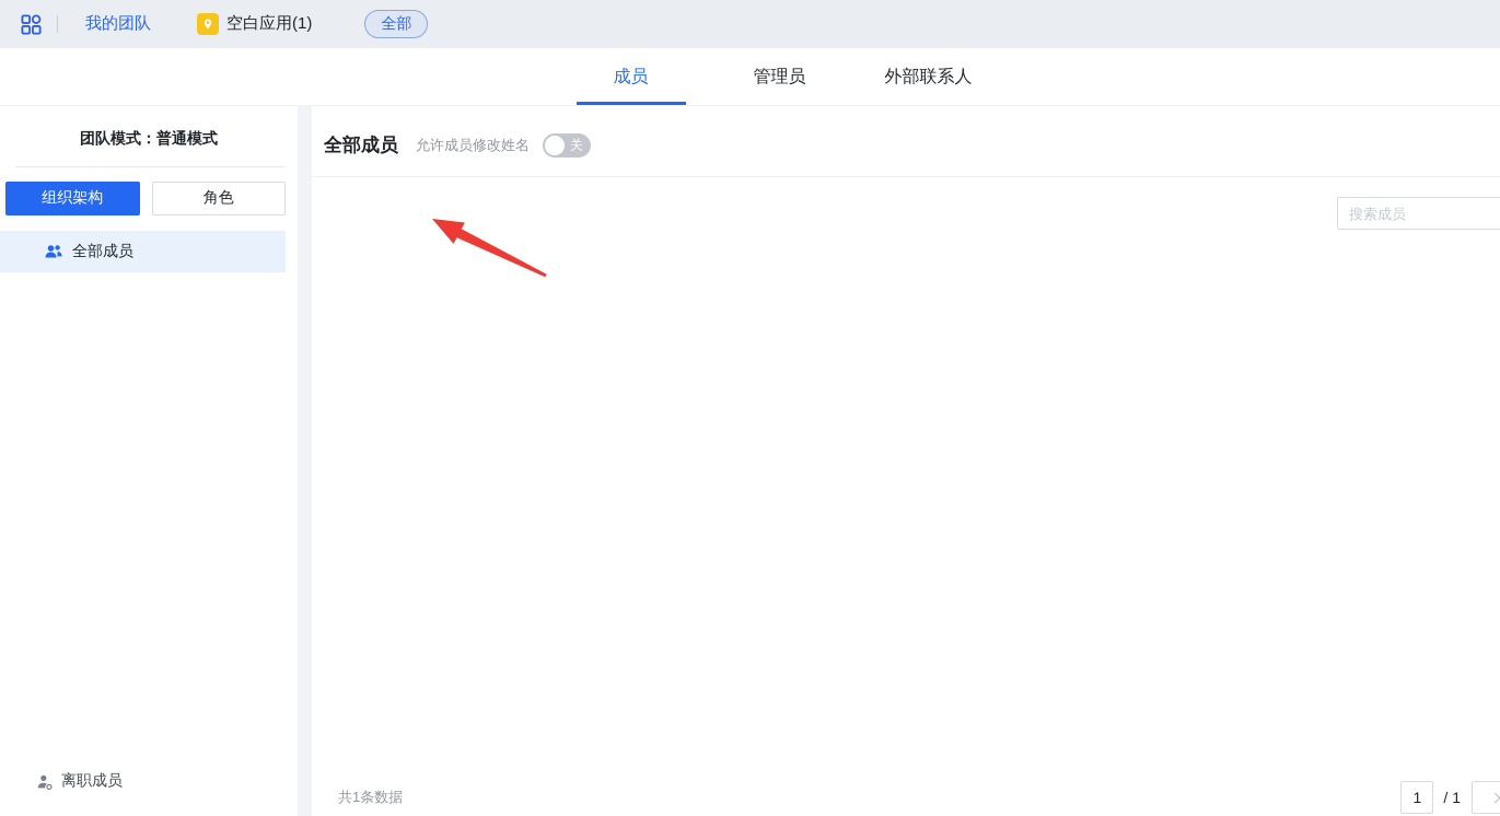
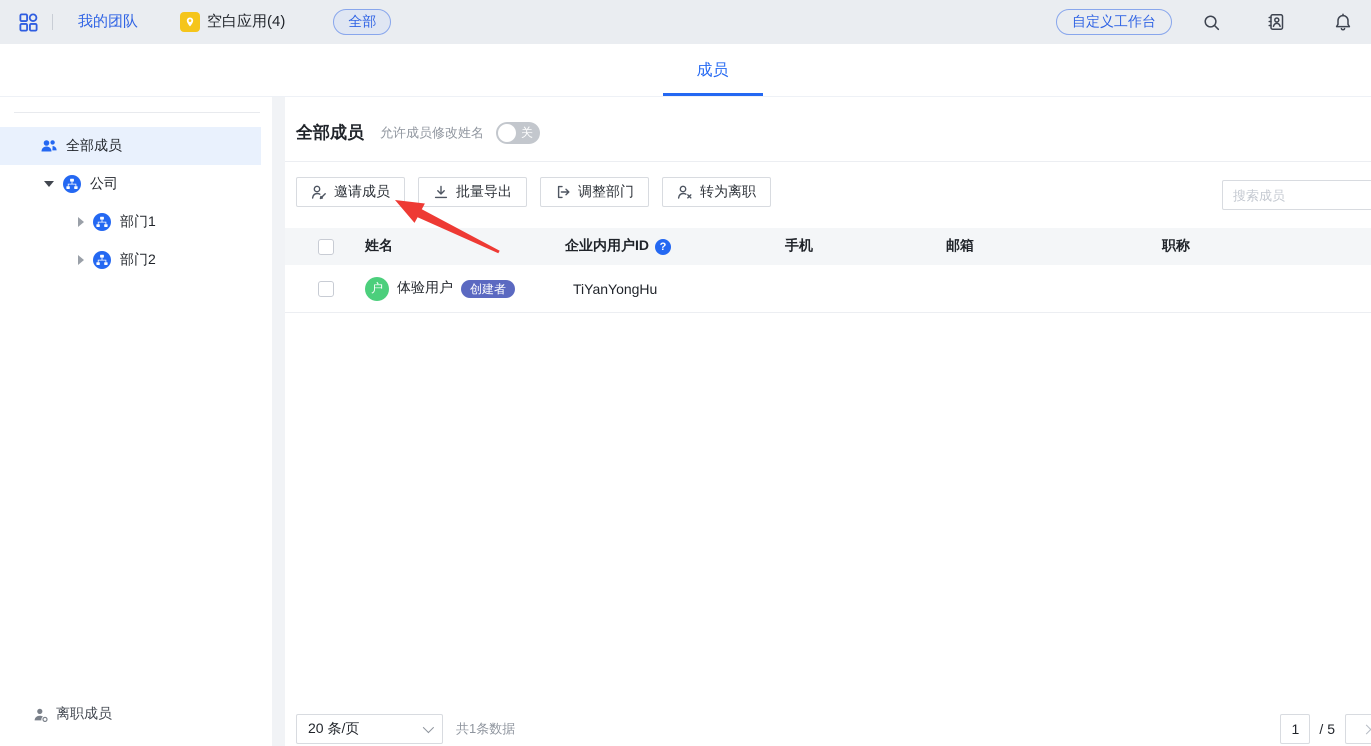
  我的团队
- 空白应用(1)
+ 空白应用(4)
  全部
+ 自定义工作台
  成员
- 管理员
- 外部联系人
- 团队模式：普通模式
- 组织架构
- 角色
  全部成员
+ 公司
+ 部门1
+ 部门2
  离职成员
  全部成员
  允许成员修改姓名
  关
+ 邀请成员
+ 批量导出
+ 调整部门
+ 转为离职
  搜索成员
+ 姓名
+ 企业内用户ID
+ ?
+ 手机
+ 邮箱
+ 职称
+ 户
+ 体验用户
+ 创建者
+ TiYanYongHu
+ 20 条/页
  共1条数据
  1
- / 1
+ / 5
